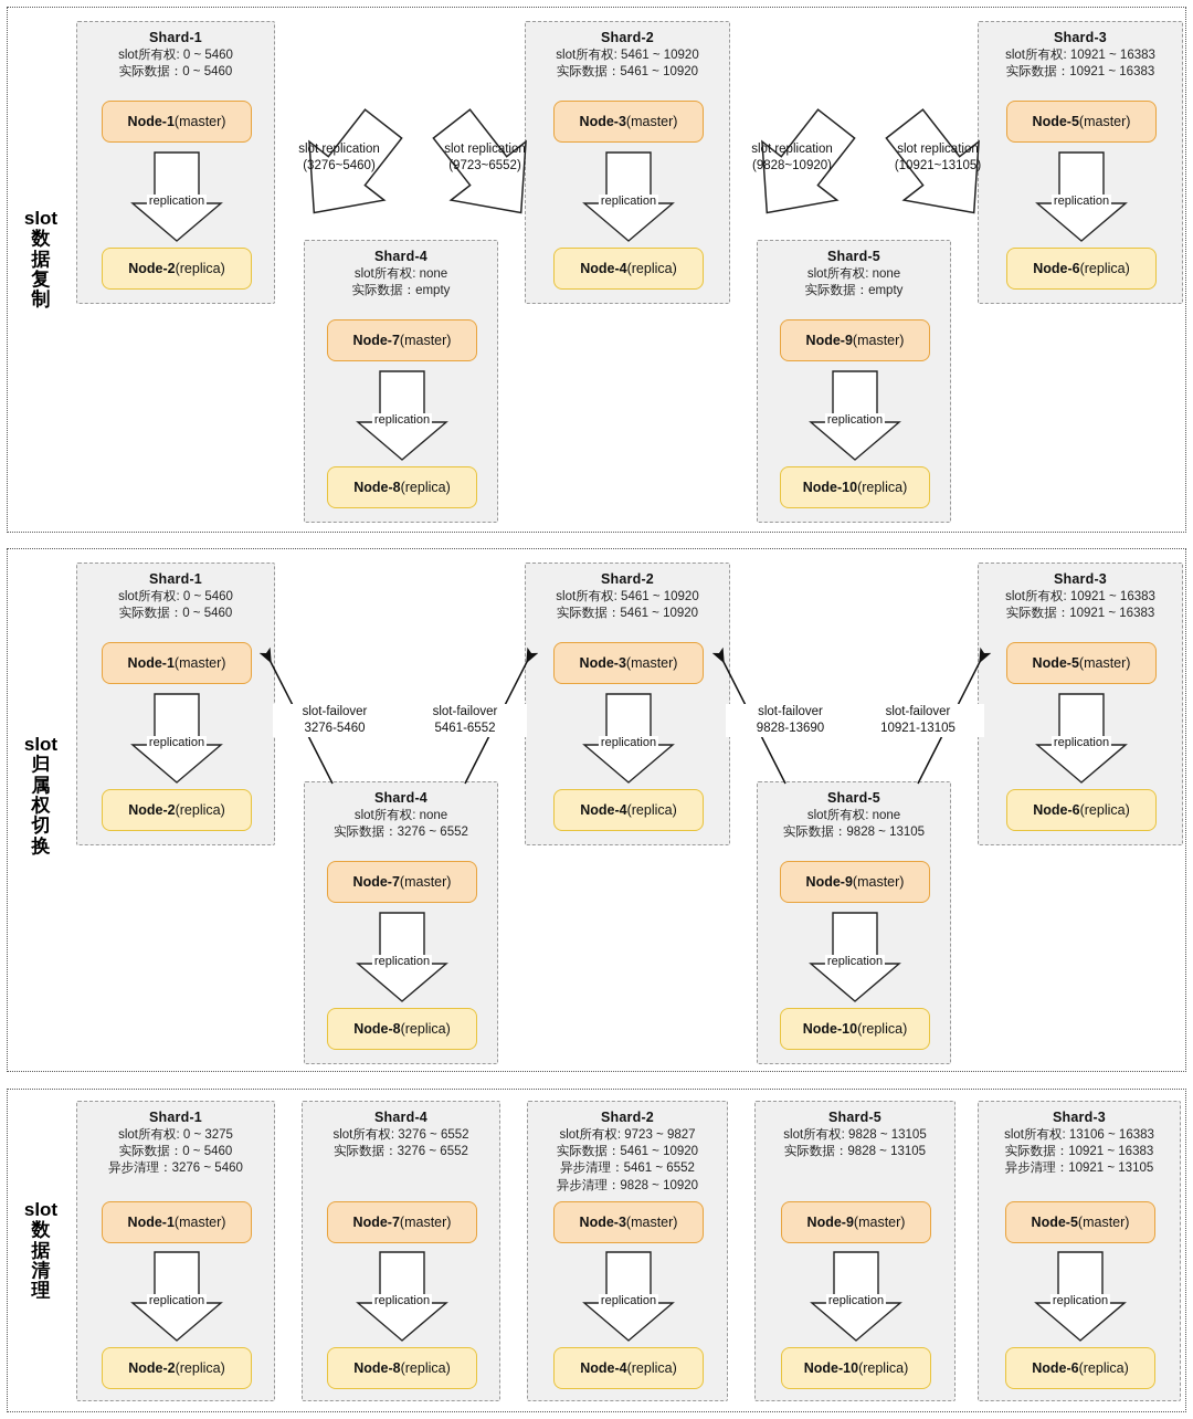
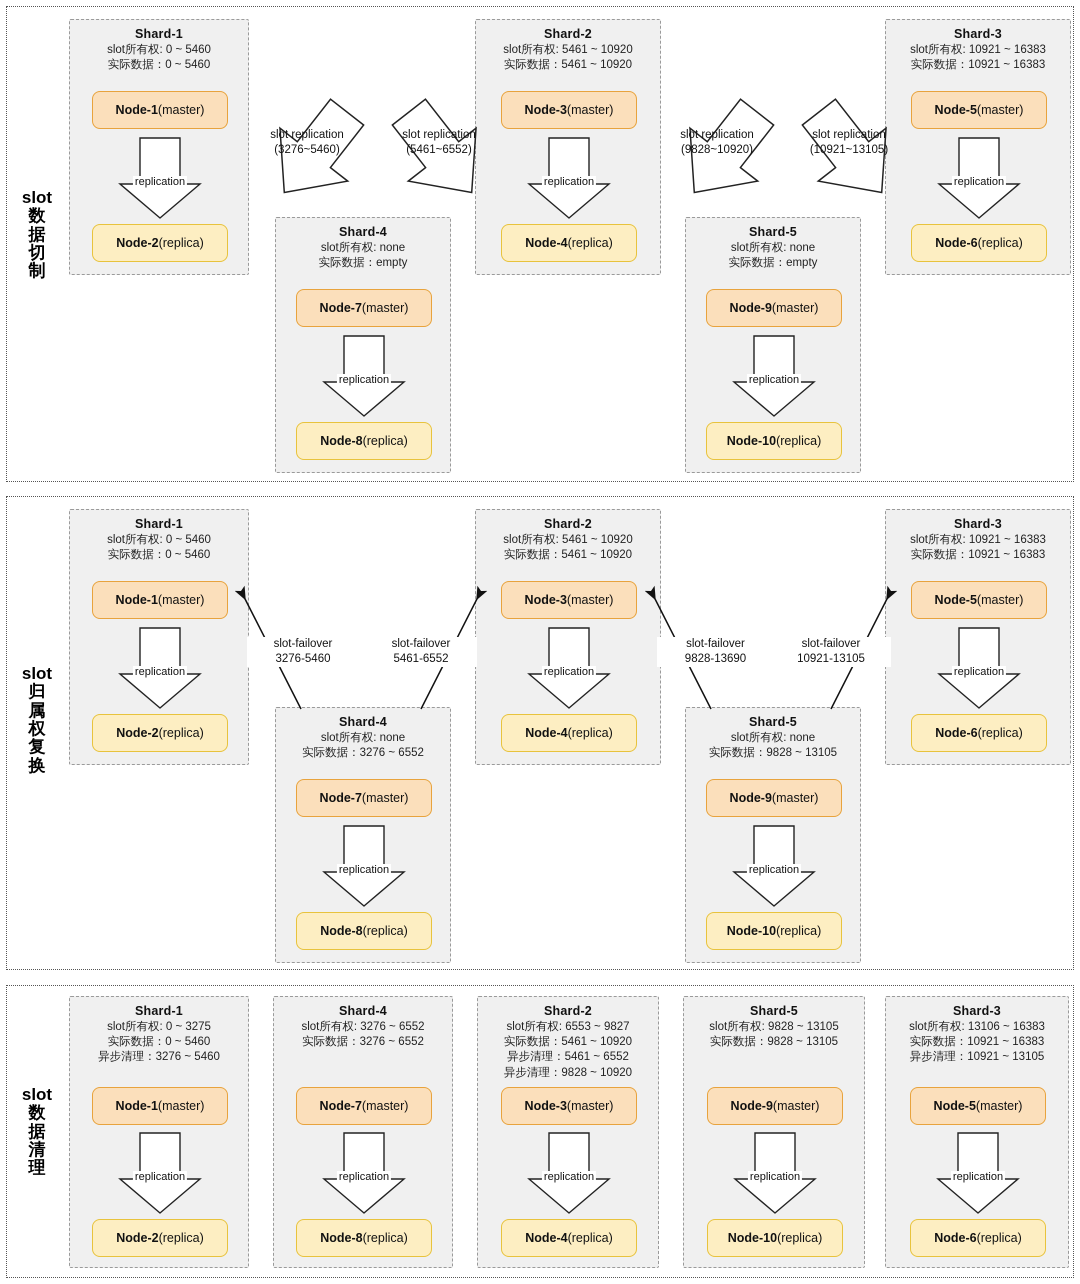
  slot
  数
  据
- 复
+ 切
  制
  Shard-1
  slot所有权: 0 ~ 5460
  实际数据：0 ~ 5460
  Node-1(master)
  replication
  Node-2(replica)
  Shard-2
  slot所有权: 5461 ~ 10920
  实际数据：5461 ~ 10920
  Node-3(master)
  replication
  Node-4(replica)
  Shard-3
  slot所有权: 10921 ~ 16383
  实际数据：10921 ~ 16383
  Node-5(master)
  replication
  Node-6(replica)
  Shard-4
  slot所有权: none
  实际数据：empty
  Node-7(master)
  replication
  Node-8(replica)
  Shard-5
  slot所有权: none
  实际数据：empty
  Node-9(master)
  replication
  Node-10(replica)
  slot replication
  (3276~5460)
  slot replication
- (9723~6552)
+ (5461~6552)
  slot replication
  (9828~10920)
  slot replication
  (10921~13105)
  slot
  归
  属
  权
- 切
+ 复
  换
  Shard-1
  slot所有权: 0 ~ 5460
  实际数据：0 ~ 5460
  Node-1(master)
  replication
  Node-2(replica)
  Shard-2
  slot所有权: 5461 ~ 10920
  实际数据：5461 ~ 10920
  Node-3(master)
  replication
  Node-4(replica)
  Shard-3
  slot所有权: 10921 ~ 16383
  实际数据：10921 ~ 16383
  Node-5(master)
  replication
  Node-6(replica)
  Shard-4
  slot所有权: none
  实际数据：3276 ~ 6552
  Node-7(master)
  replication
  Node-8(replica)
  Shard-5
  slot所有权: none
  实际数据：9828 ~ 13105
  Node-9(master)
  replication
  Node-10(replica)
  slot-failover
  3276-5460
  slot-failover
  5461-6552
  slot-failover
  9828-13690
  slot-failover
  10921-13105
  slot
  数
  据
  清
  理
  Shard-1
  slot所有权: 0 ~ 3275
  实际数据：0 ~ 5460
  异步清理：3276 ~ 5460
  Node-1(master)
  replication
  Node-2(replica)
  Shard-4
  slot所有权: 3276 ~ 6552
  实际数据：3276 ~ 6552
  Node-7(master)
  replication
  Node-8(replica)
  Shard-2
- slot所有权: 9723 ~ 9827
+ slot所有权: 6553 ~ 9827
  实际数据：5461 ~ 10920
  异步清理：5461 ~ 6552
  异步清理：9828 ~ 10920
  Node-3(master)
  replication
  Node-4(replica)
  Shard-5
  slot所有权: 9828 ~ 13105
  实际数据：9828 ~ 13105
  Node-9(master)
  replication
  Node-10(replica)
  Shard-3
  slot所有权: 13106 ~ 16383
  实际数据：10921 ~ 16383
  异步清理：10921 ~ 13105
  Node-5(master)
  replication
  Node-6(replica)
